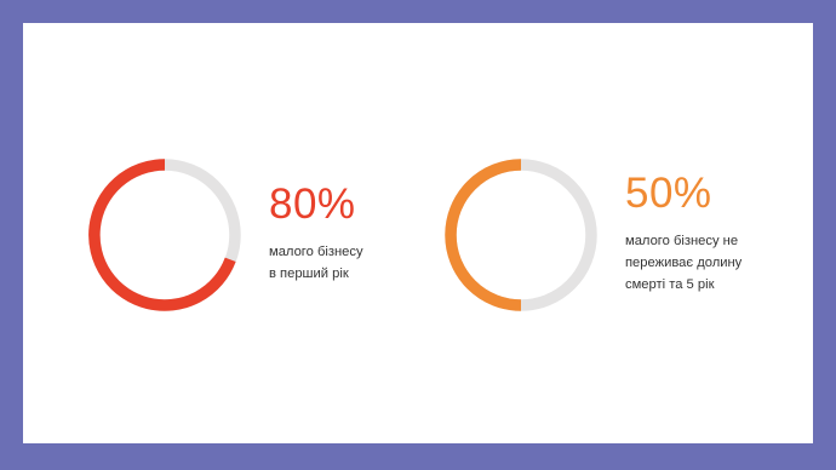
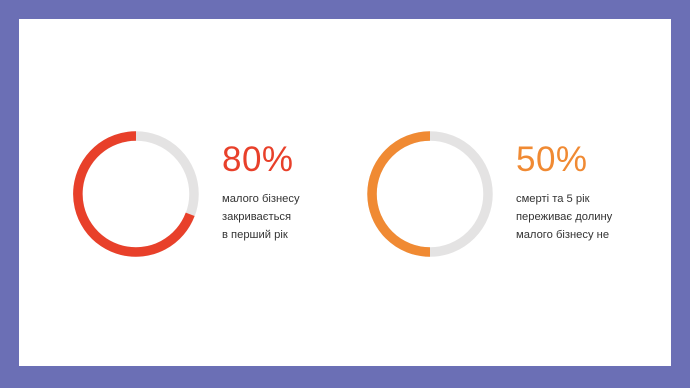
  80%
  малого бізнесу
+ закривається
  в перший рік
  50%
- малого бізнесу не
+ смерті та 5 рік
  переживає долину
- смерті та 5 рік
+ малого бізнесу не
